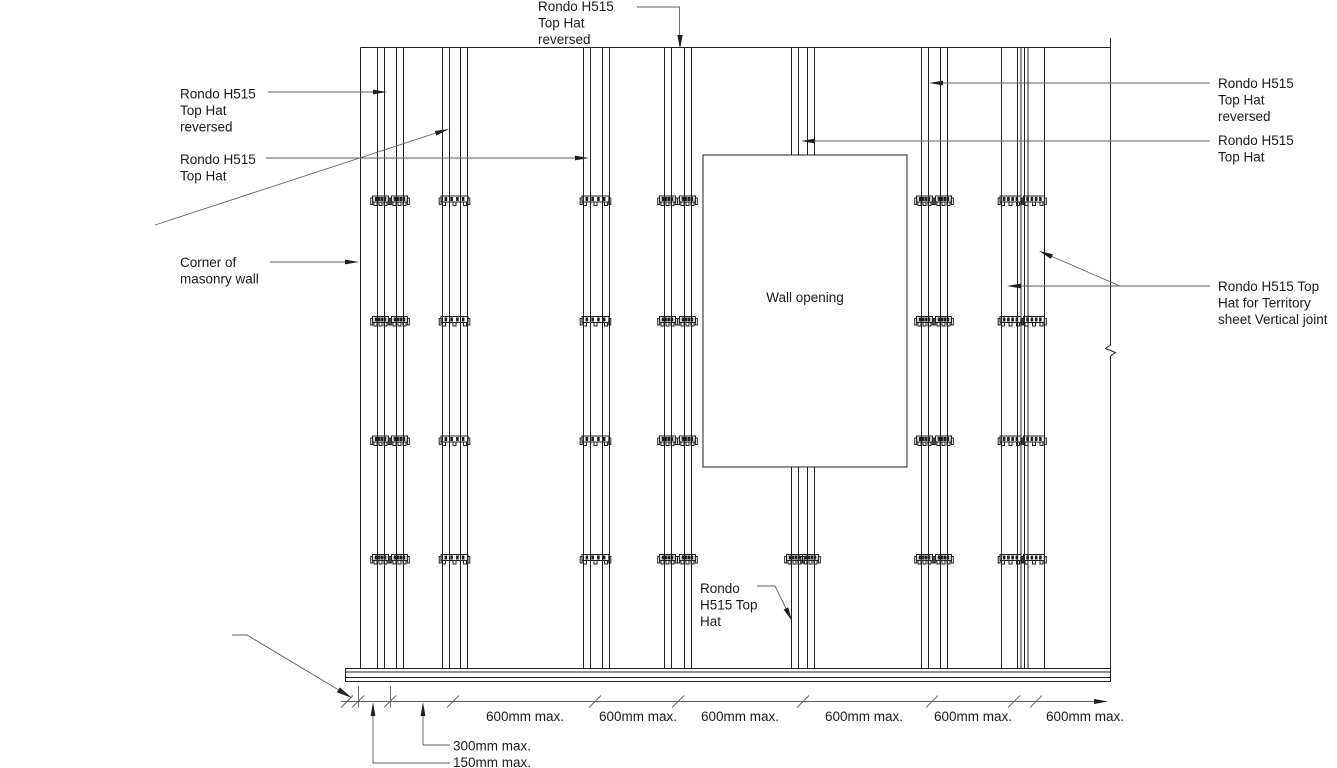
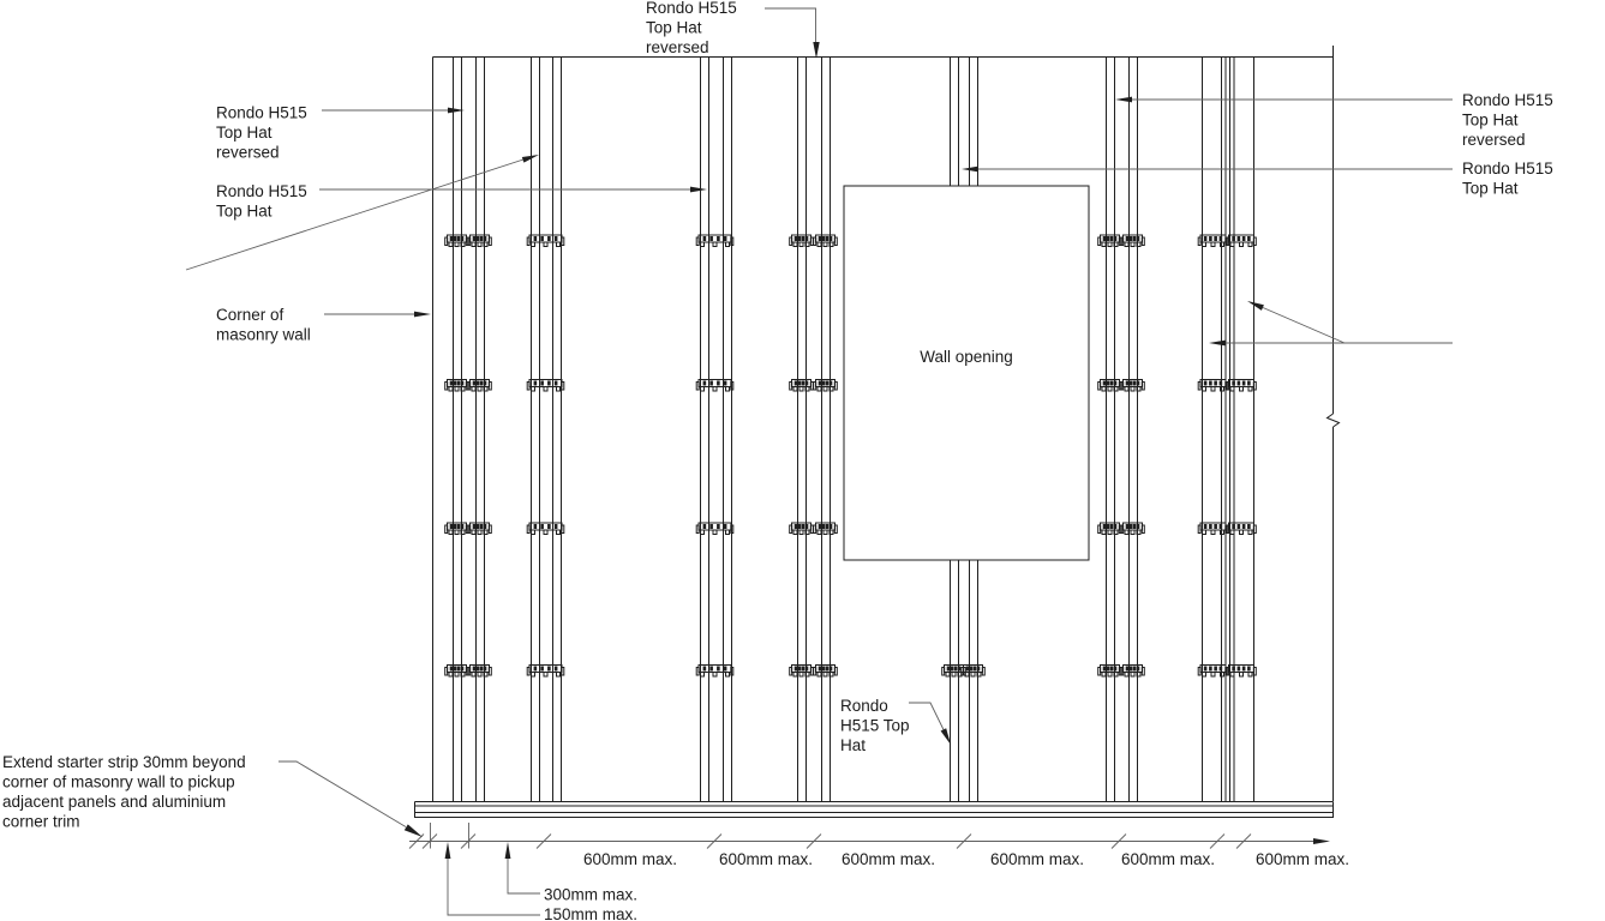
  Wall opening
  Rondo H515
  Top Hat
  reversed
  Rondo H515
  Top Hat
  reversed
  Rondo H515
  Top Hat
  Corner of
  masonry wall
  Rondo H515
  Top Hat
  reversed
  Rondo H515
  Top Hat
- Rondo H515 Top
- Hat for Territory
- sheet Vertical joint
  Rondo
  H515 Top
  Hat
+ Extend starter strip 30mm beyond
+ corner of masonry wall to pickup
+ adjacent panels and aluminium
+ corner trim
  600mm max.
  600mm max.
  600mm max.
  600mm max.
  600mm max.
  600mm max.
  300mm max.
  150mm max.
